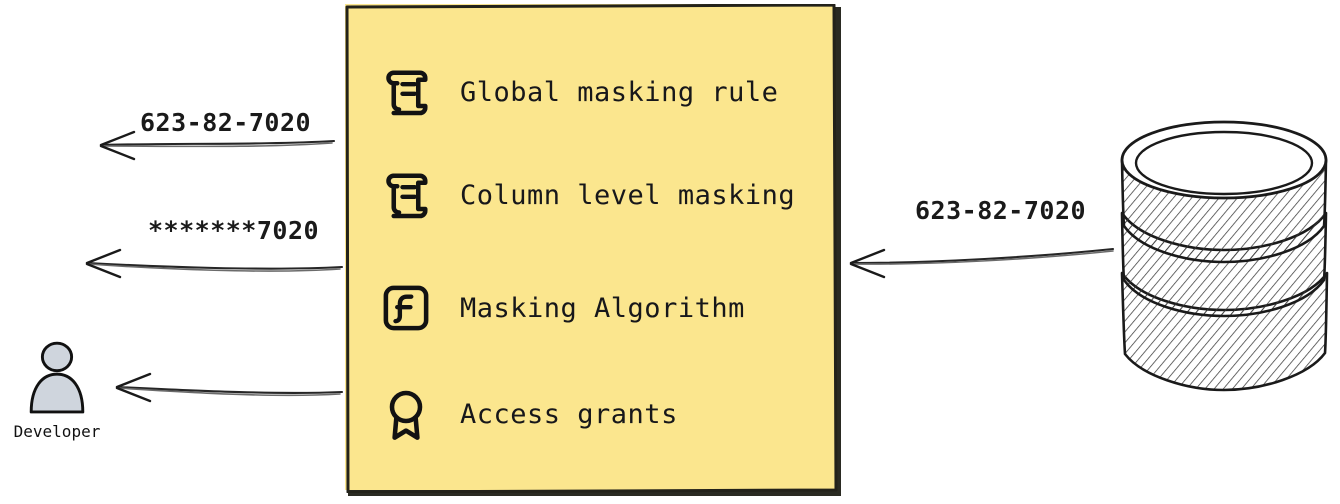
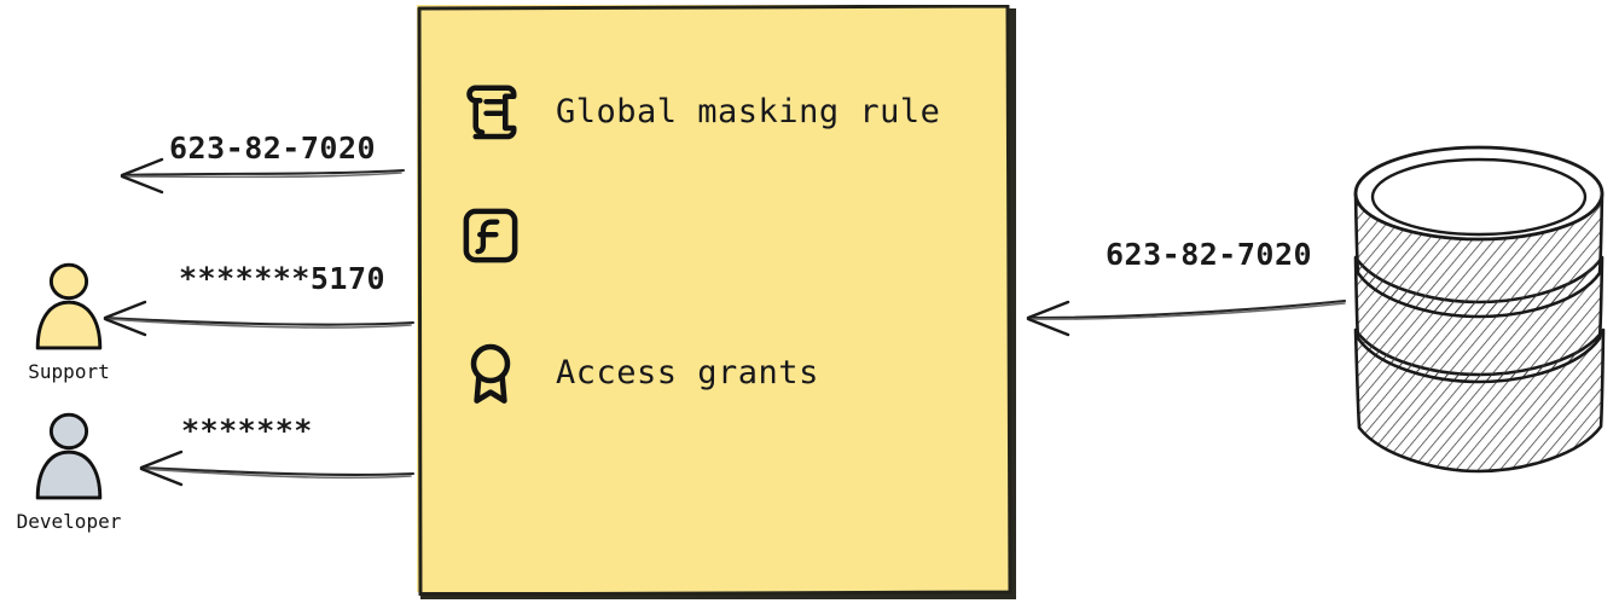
  623-82-7020
+ Support
- *******7020
+ *******5170
  Developer
+ *******
  Global masking rule
- Column level masking
- Masking Algorithm
  Access grants
  623-82-7020
